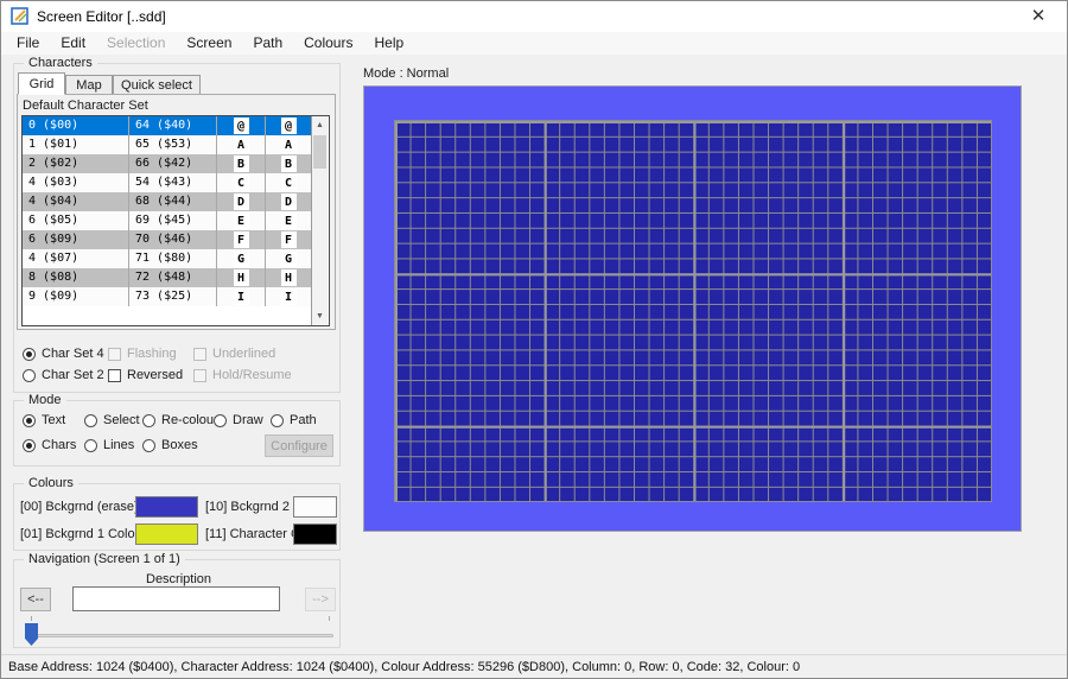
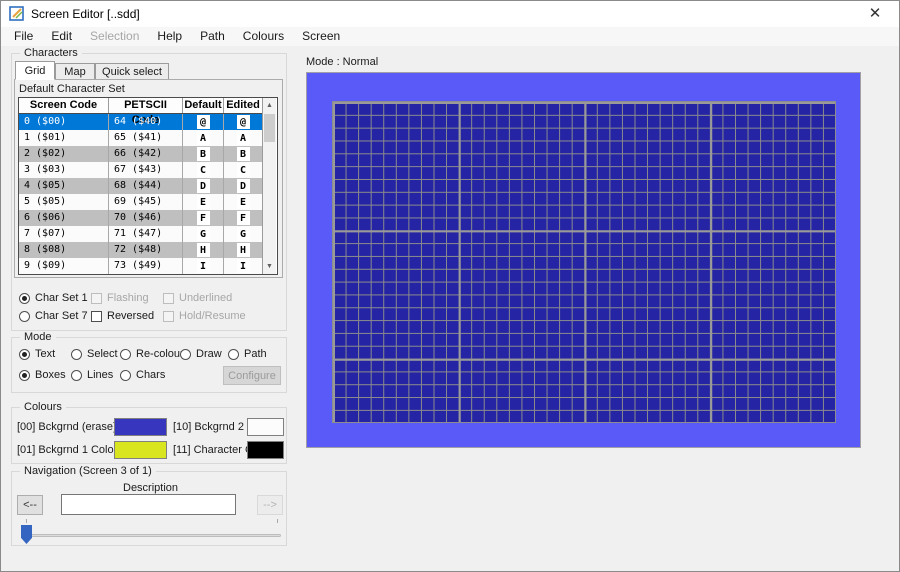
  Screen Editor [..sdd]
  ✕
  File
  Edit
  Selection
- Screen
+ Help
  Path
  Colours
- Help
+ Screen
  Characters
  Grid
  Map
  Quick select
  Default Character Set
+ Screen Code
+ PETSCII Code
+ Default
+ Edited
  0 ($00)
  64 ($40)
  @
  @
  1 ($01)
- 65 ($53)
+ 65 ($41)
  A
  A
  2 ($02)
  66 ($42)
  B
  B
- 4 ($03)
+ 3 ($03)
- 54 ($43)
+ 67 ($43)
  C
  C
- 4 ($04)
+ 4 ($05)
  68 ($44)
  D
  D
- 6 ($05)
+ 5 ($05)
  69 ($45)
  E
  E
- 6 ($09)
+ 6 ($06)
  70 ($46)
  F
  F
- 4 ($07)
+ 7 ($07)
- 71 ($80)
+ 71 ($47)
  G
  G
  8 ($08)
  72 ($48)
  H
  H
  9 ($09)
- 73 ($25)
+ 73 ($49)
  I
  I
- Char Set 4
+ Char Set 1
- Char Set 2
+ Char Set 7
  Flashing
  Reversed
  Underlined
  Hold/Resume
  Mode
  Text
  Select
  Re-colou
  Draw
  Path
- Chars
+ Boxes
  Lines
- Boxes
+ Chars
  Configure
  Colours
  [00] Bckgrnd (erase
  [01] Bckgrnd 1 Colo
- Navigation (Screen 1 of 1)
+ Navigation (Screen 3 of 1)
  Description
  <--
  -->
  Mode : Normal
- Base Address: 1024 ($0400), Character Address: 1024 ($0400), Colour Address: 55296 ($D800), Column: 0, Row: 0, Code: 32, Colour: 0
